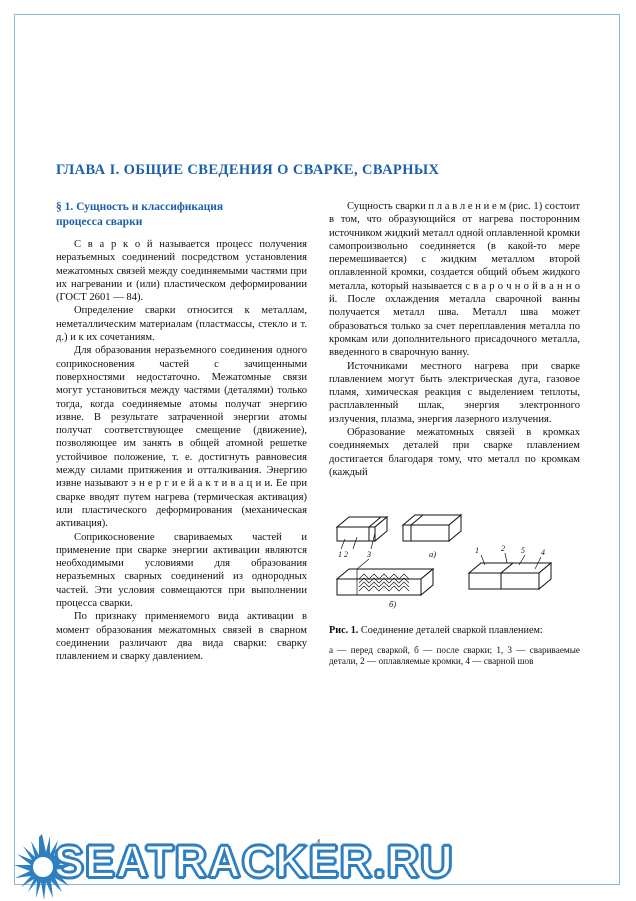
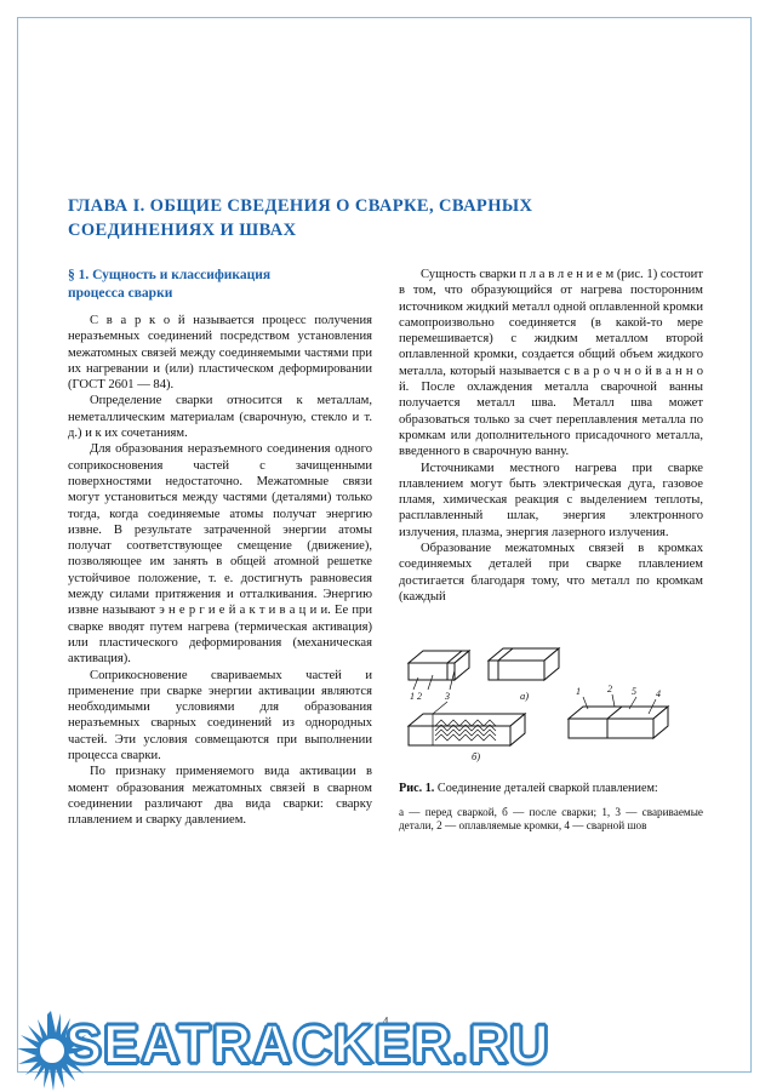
  ГЛАВА I. ОБЩИЕ СВЕДЕНИЯ О СВАРКЕ, СВАРНЫХ
+ СОЕДИНЕНИЯХ И ШВАХ
  § 1. Сущность и классификация
  процесса сварки
  С в а р к о й называется процесс получения неразъемных соединений посредством установления межатомных связей между соединяемыми частями при их нагревании и (или) пластическом деформировании (ГОСТ 2601 — 84).
- Определение сварки относится к металлам, неметаллическим материалам (пластмассы, стекло и т. д.) и к их сочетаниям.
+ Определение сварки относится к металлам, неметаллическим материалам (сварочную, стекло и т. д.) и к их сочетаниям.
  Для образования неразъемного соединения одного соприкосновения частей с зачищенными поверхностями недостаточно. Межатомные связи могут установиться между частями (деталями) только тогда, когда соединяемые атомы получат энергию извне. В результате затраченной энергии атомы получат соответствующее смещение (движение), позволяющее им занять в общей атомной решетке устойчивое положение, т. е. достигнуть равновесия между силами притяжения и отталкивания. Энергию извне называют э н е р г и е й а к т и в а ц и и. Ее при сварке вводят путем нагрева (термическая активация) или пластического деформирования (механическая активация).
  Соприкосновение свариваемых частей и применение при сварке энергии активации являются необходимыми условиями для образования неразъемных сварных соединений из однородных частей. Эти условия совмещаются при выполнении процесса сварки.
  По признаку применяемого вида активации в момент образования межатомных связей в сварном соединении различают два вида сварки: сварку плавлением и сварку давлением.
  Сущность сварки п л а в л е н и е м (рис. 1) состоит в том, что образующийся от нагрева посторонним источником жидкий металл одной оплавленной кромки самопроизвольно соединяется (в какой-то мере перемешивается) с жидким металлом второй оплавленной кромки, создается общий объем жидкого металла, который называется с в а р о ч н о й в а н н о й. После охлаждения металла сварочной ванны получается металл шва. Металл шва может образоваться только за счет переплавления металла по кромкам или дополнительного присадочного металла, введенного в сварочную ванну.
  Источниками местного нагрева при сварке плавлением могут быть электрическая дуга, газовое пламя, химическая реакция с выделением теплоты, расплавленный шлак, энергия электронного излучения, плазма, энергия лазерного излучения.
  Образование межатомных связей в кромках соединяемых деталей при сварке плавлением достигается благодаря тому, что металл по кромкам (каждый
  1 2
  3
  а)
  1
  2
  5
  4
  б)
  Рис. 1. Соединение деталей сваркой плавлением:
  а — перед сваркой, б — после сварки; 1, 3 — свариваемые детали, 2 — оплавляемые кромки, 4 — сварной шов
  4
  SEATRACKER.RU
